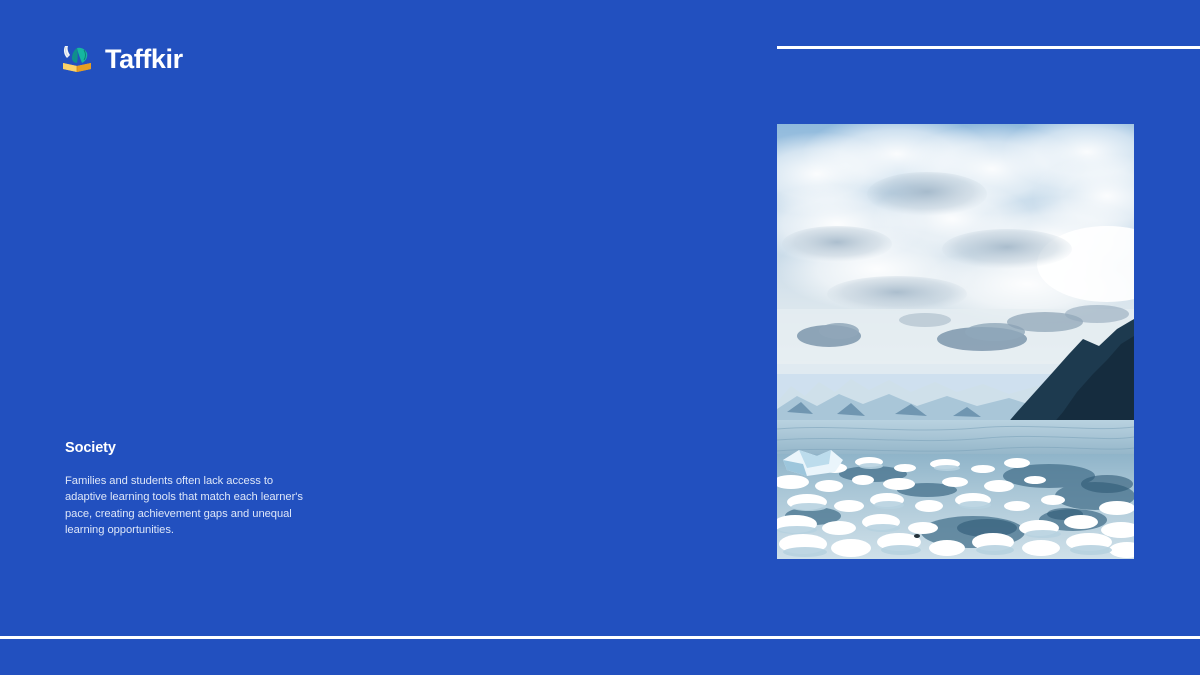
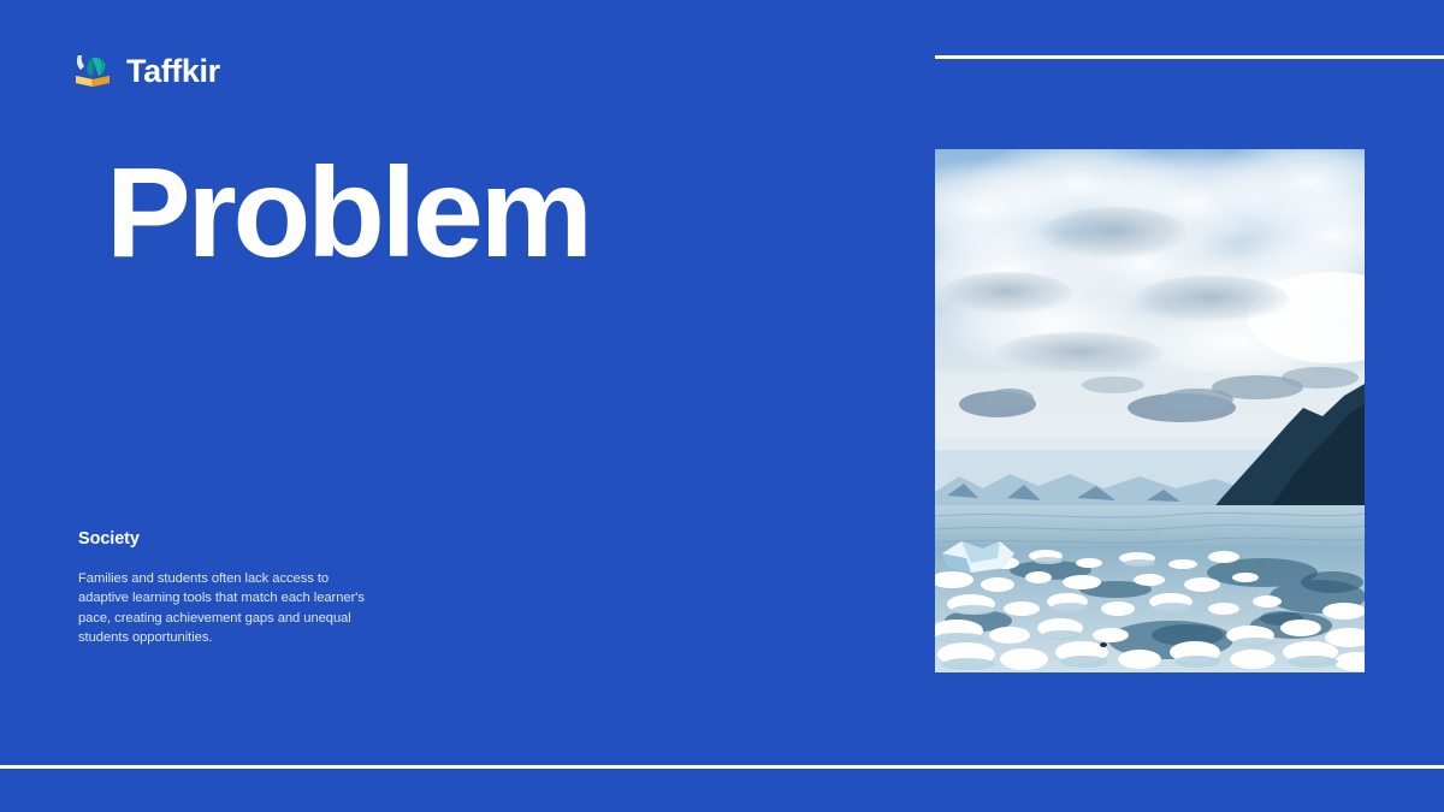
  Taffkir
+ Problem
  Society
- Families and students often lack access to adaptive learning tools that match each learner's pace, creating achievement gaps and unequal learning opportunities.
+ Families and students often lack access to adaptive learning tools that match each learner's pace, creating achievement gaps and unequal students opportunities.
